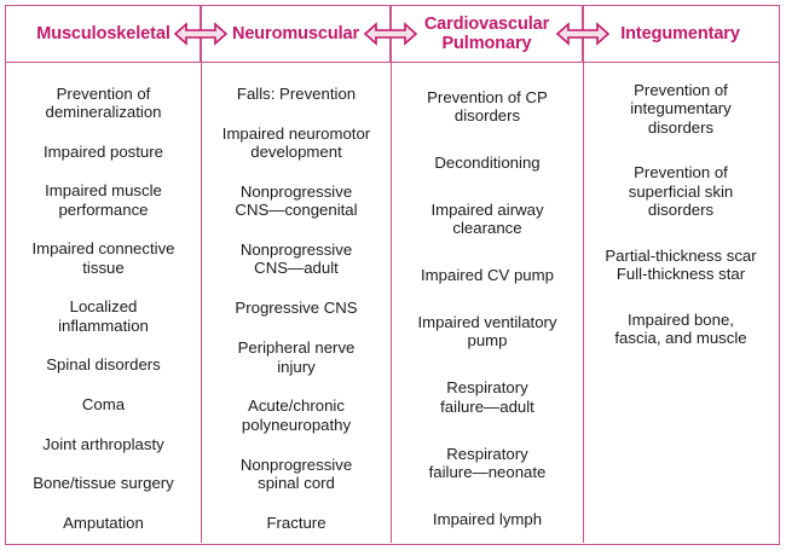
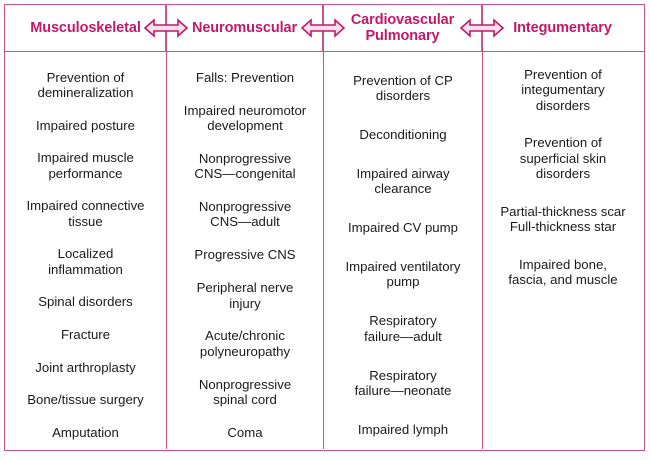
  Musculoskeletal
  Neuromuscular
  Cardiovascular
  Pulmonary
  Integumentary
  Prevention of
  demineralization
  Impaired posture
  Impaired muscle
  performance
  Impaired connective
  tissue
  Localized
  inflammation
  Spinal disorders
- Coma
+ Fracture
  Joint arthroplasty
  Bone/tissue surgery
  Amputation
  Falls: Prevention
  Impaired neuromotor
  development
  Nonprogressive
  CNS—congenital
  Nonprogressive
  CNS—adult
  Progressive CNS
  Peripheral nerve
  injury
  Acute/chronic
  polyneuropathy
  Nonprogressive
  spinal cord
- Fracture
+ Coma
  Prevention of CP
  disorders
  Deconditioning
  Impaired airway
  clearance
  Impaired CV pump
  Impaired ventilatory
  pump
  Respiratory
  failure—adult
  Respiratory
  failure—neonate
  Impaired lymph
  Prevention of
  integumentary
  disorders
  Prevention of
  superficial skin
  disorders
  Partial-thickness scar
  Full-thickness star
  Impaired bone,
  fascia, and muscle
